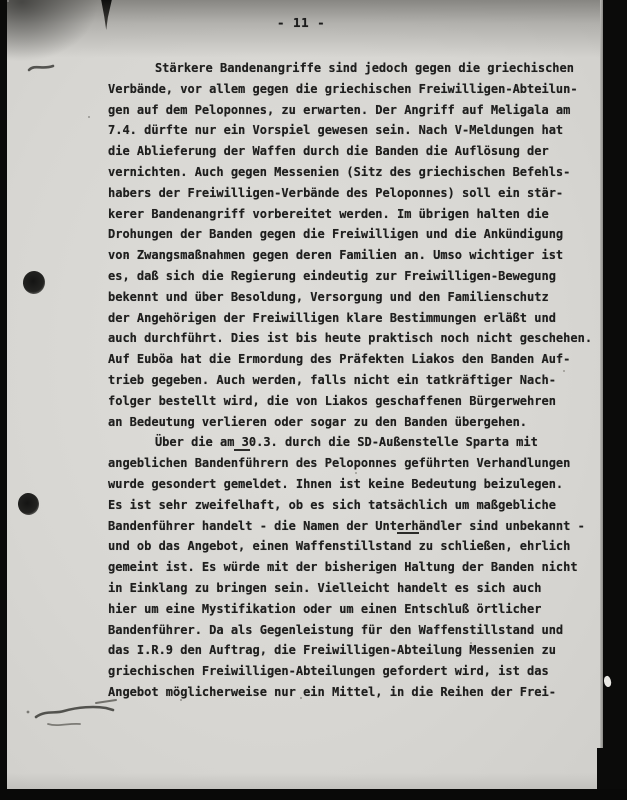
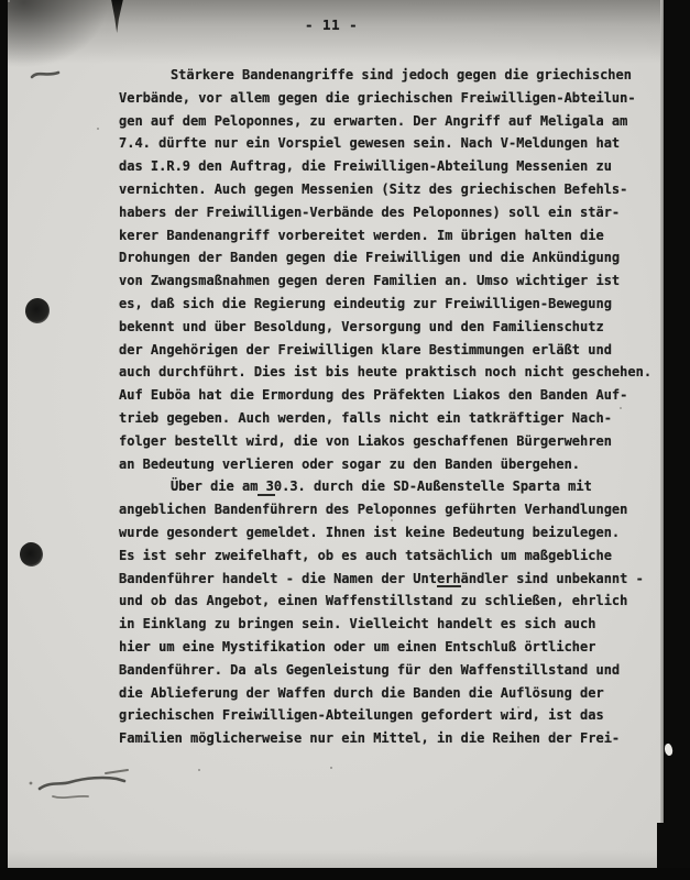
  - 11 -
  Stärkere Bandenangriffe sind jedoch gegen die griechischen
  Verbände, vor allem gegen die griechischen Freiwilligen-Abteilun-
  gen auf dem Peloponnes, zu erwarten. Der Angriff auf Meligala am
  7.4. dürfte nur ein Vorspiel gewesen sein. Nach V-Meldungen hat
- die Ablieferung der Waffen durch die Banden die Auflösung der
+ das I.R.9 den Auftrag, die Freiwilligen-Abteilung Messenien zu
  vernichten. Auch gegen Messenien (Sitz des griechischen Befehls-
  habers der Freiwilligen-Verbände des Peloponnes) soll ein stär-
  kerer Bandenangriff vorbereitet werden. Im übrigen halten die
  Drohungen der Banden gegen die Freiwilligen und die Ankündigung
  von Zwangsmaßnahmen gegen deren Familien an. Umso wichtiger ist
  es, daß sich die Regierung eindeutig zur Freiwilligen-Bewegung
  bekennt und über Besoldung, Versorgung und den Familienschutz
  der Angehörigen der Freiwilligen klare Bestimmungen erläßt und
  auch durchführt. Dies ist bis heute praktisch noch nicht geschehen.
  Auf Euböa hat die Ermordung des Präfekten Liakos den Banden Auf-
  trieb gegeben. Auch werden, falls nicht ein tatkräftiger Nach-
  folger bestellt wird, die von Liakos geschaffenen Bürgerwehren
  an Bedeutung verlieren oder sogar zu den Banden übergehen.
  Über die am 30.3. durch die SD-Außenstelle Sparta mit
  angeblichen Bandenführern des Peloponnes geführten Verhandlungen
  wurde gesondert gemeldet. Ihnen ist keine Bedeutung beizulegen.
- Es ist sehr zweifelhaft, ob es sich tatsächlich um maßgebliche
+ Es ist sehr zweifelhaft, ob es auch tatsächlich um maßgebliche
  Bandenführer handelt - die Namen der Unterhändler sind unbekannt -
  und ob das Angebot, einen Waffenstillstand zu schließen, ehrlich
- gemeint ist. Es würde mit der bisherigen Haltung der Banden nicht
  in Einklang zu bringen sein. Vielleicht handelt es sich auch
  hier um eine Mystifikation oder um einen Entschluß örtlicher
  Bandenführer. Da als Gegenleistung für den Waffenstillstand und
- das I.R.9 den Auftrag, die Freiwilligen-Abteilung Messenien zu
+ die Ablieferung der Waffen durch die Banden die Auflösung der
  griechischen Freiwilligen-Abteilungen gefordert wird, ist das
- Angebot möglicherweise nur ein Mittel, in die Reihen der Frei-
+ Familien möglicherweise nur ein Mittel, in die Reihen der Frei-
